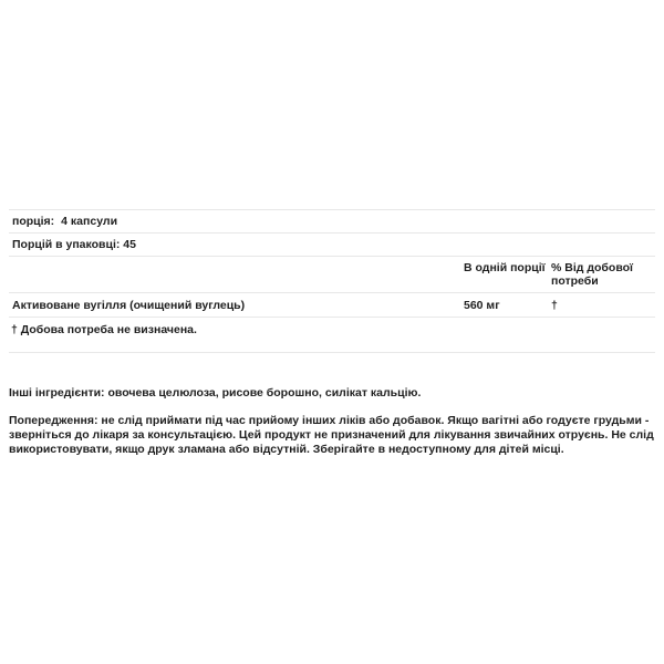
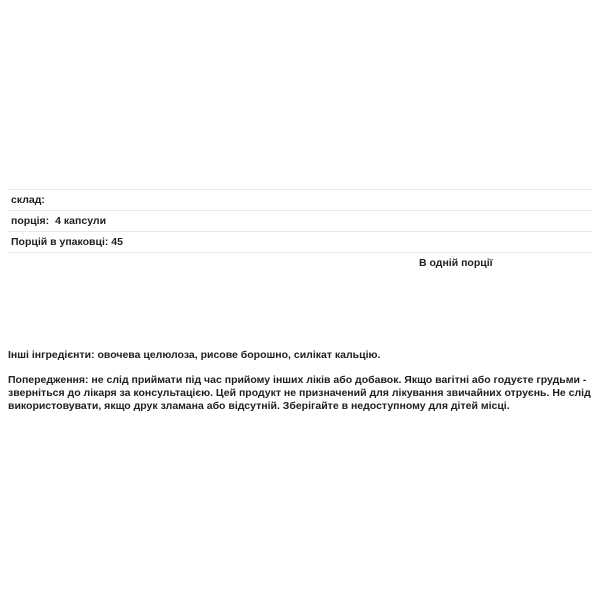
+ склад:
  порція:
  4 капсули
  Порцій в упаковці: 45
  В одній порції
- % Від добової потреби
- Активоване вугілля (очищений вуглець)
- 560 мг
- †
- † Добова потреба не визначена.
  Інші інгредієнти: овочева целюлоза, рисове борошно, силікат кальцію.
  Попередження: не слід приймати під час прийому інших ліків або добавок. Якщо вагітні або годуєте грудьми - зверніться до лікаря за консультацією. Цей продукт не призначений для лікування звичайних отруєнь. Не слід використовувати, якщо друк зламана або відсутній. Зберігайте в недоступному для дітей місці.
